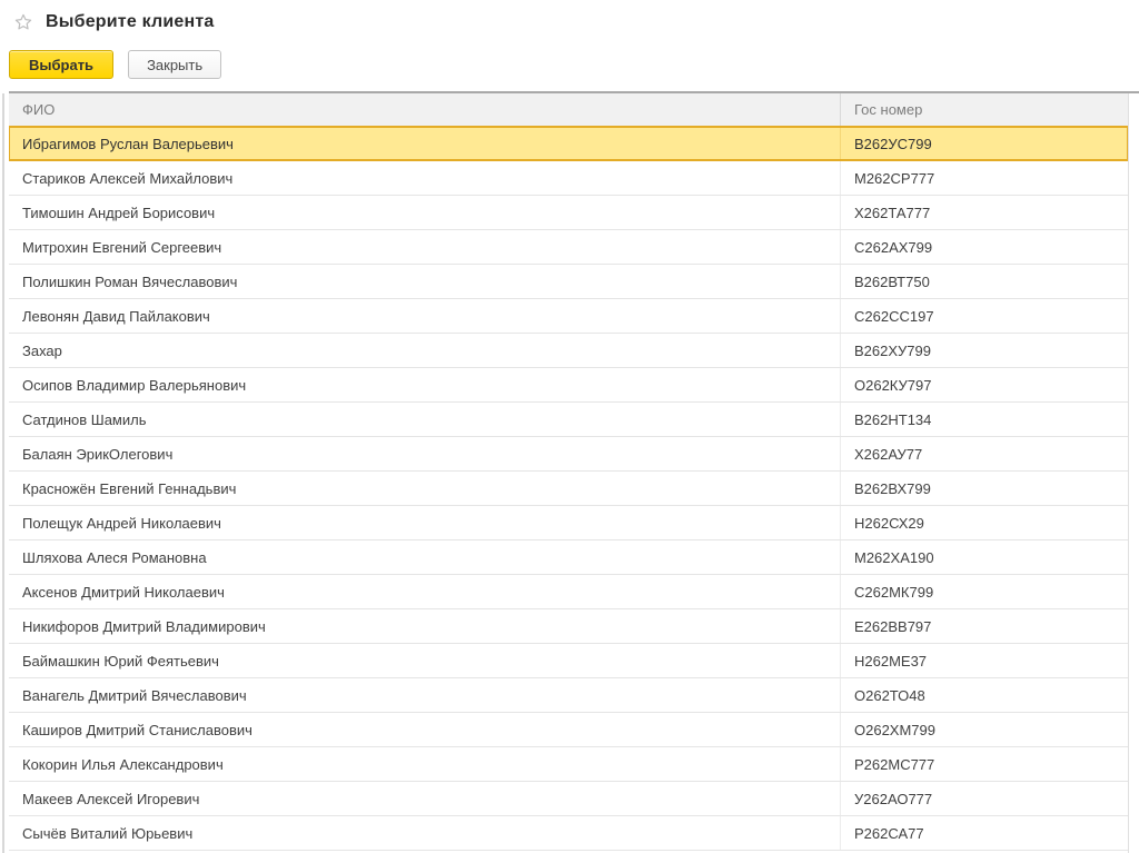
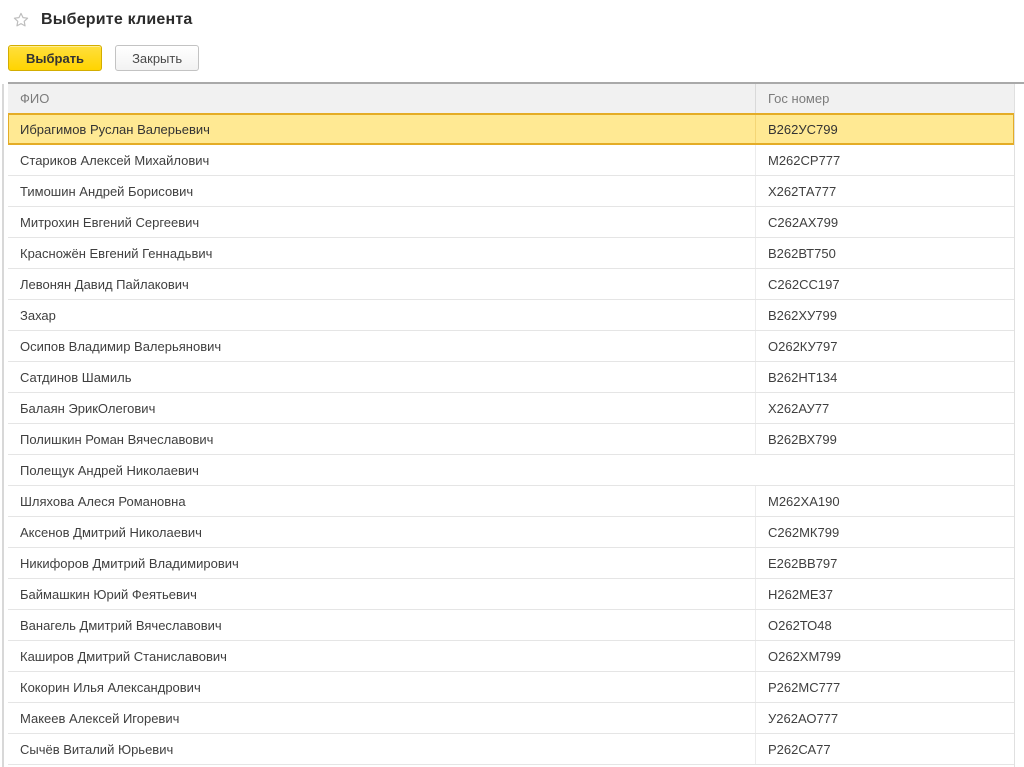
  Выберите клиента
  Выбрать
  Закрыть
  ФИО
  Гос номер
  Ибрагимов Руслан Валерьевич
  В262УС799
  Стариков Алексей Михайлович
  М262СР777
  Тимошин Андрей Борисович
  Х262ТА777
  Митрохин Евгений Сергеевич
  С262АХ799
- Полишкин Роман Вячеславович
+ Красножён Евгений Геннадьвич
  В262ВТ750
  Левонян Давид Пайлакович
  С262СС197
  Захар
  В262ХУ799
  Осипов Владимир Валерьянович
  О262КУ797
  Сатдинов Шамиль
  В262НТ134
  Балаян ЭрикОлегович
  Х262АУ77
- Красножён Евгений Геннадьвич
+ Полишкин Роман Вячеславович
  В262ВХ799
  Полещук Андрей Николаевич
- Н262СХ29
  Шляхова Алеся Романовна
  М262ХА190
  Аксенов Дмитрий Николаевич
  С262МК799
  Никифоров Дмитрий Владимирович
  Е262ВВ797
  Баймашкин Юрий Феятьевич
  Н262МЕ37
  Ванагель Дмитрий Вячеславович
  О262ТО48
  Каширов Дмитрий Станиславович
  О262ХМ799
  Кокорин Илья Александрович
  Р262МС777
  Макеев Алексей Игоревич
  У262АО777
  Сычёв Виталий Юрьевич
  Р262СА77
